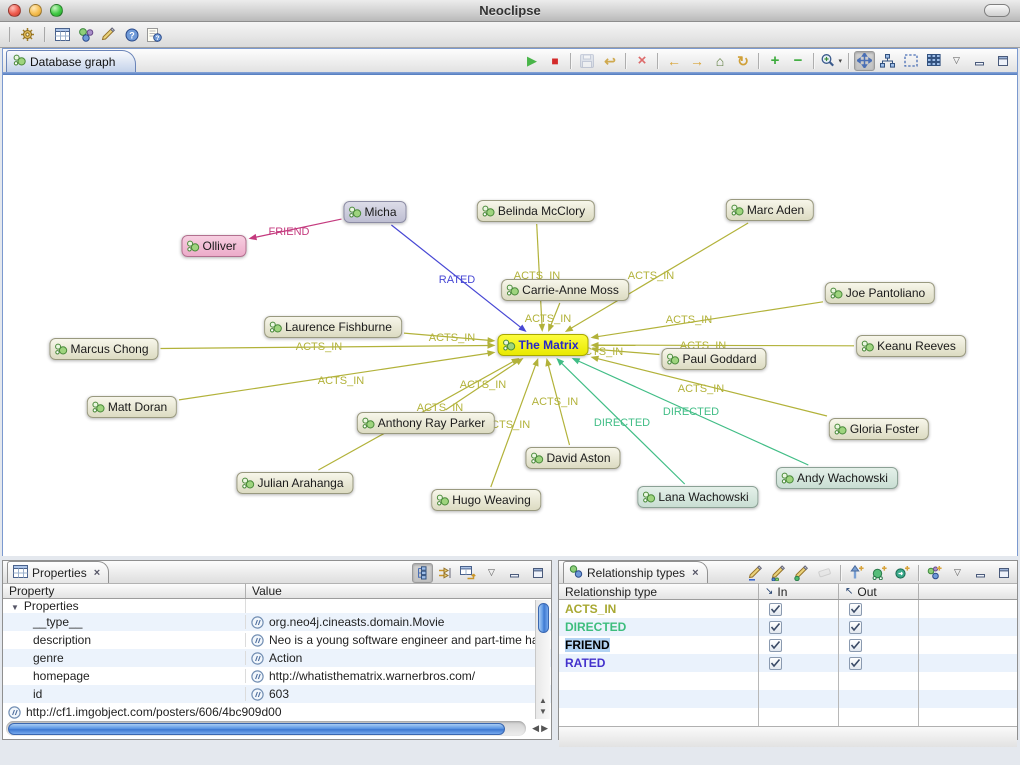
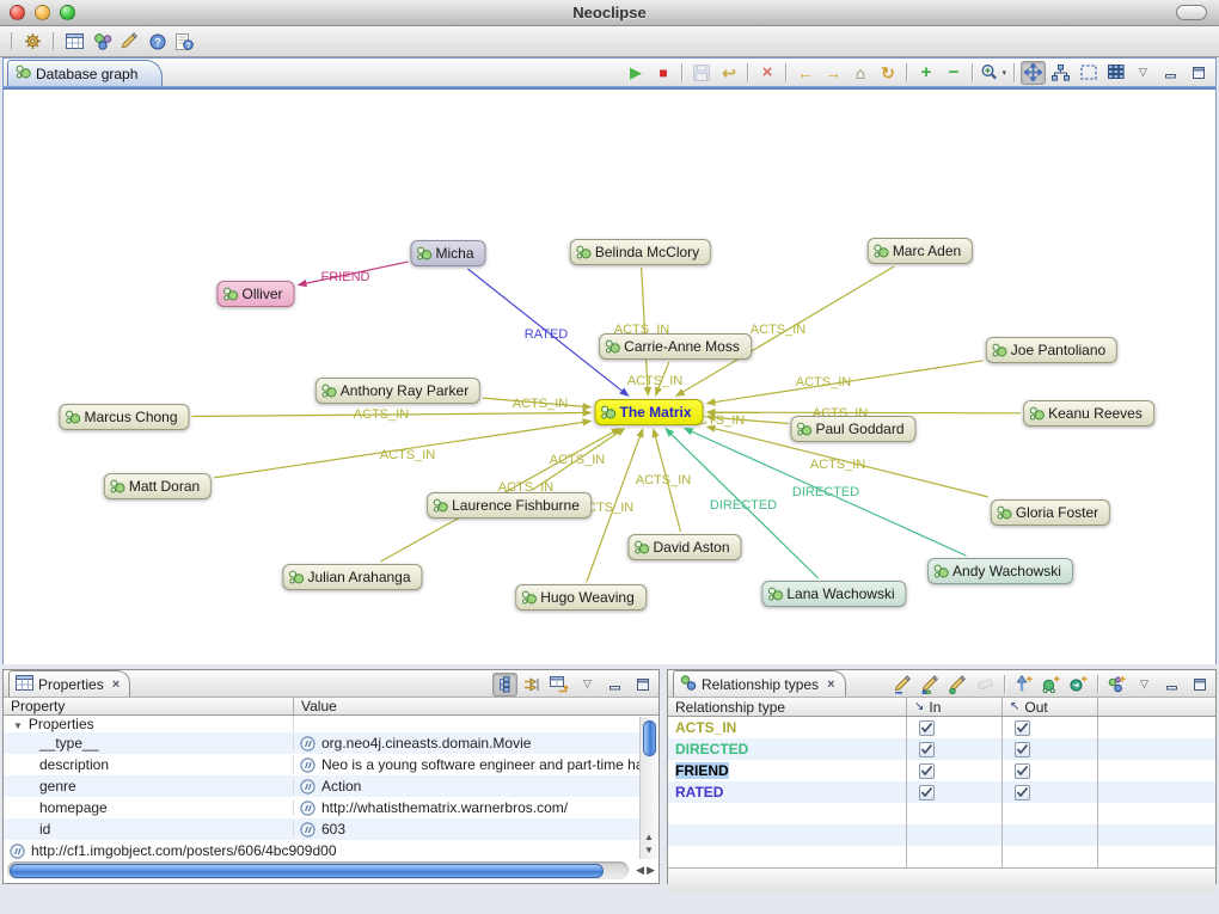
  Neoclipse
  ?
  Database graph
  ▶
  ■
  ↩
  ×
  ←
  →
  ⌂
  ↻
  +
  −
  ▽
  FRIEND
  RATED
  ACTS_IN
  ACTS_IN
  ACTS_IN
  ACTS_IN
  ACTS_IN
  ACTS_IN
  ACTS_IN
  TS_IN
  ACTS_IN
  ACTS_IN
  ACTS_IN
  ACTS_IN
  ACTS_IN
  CTS_IN
  DIRECTED
  DIRECTED
  Olliver
  Micha
  Belinda McClory
  Marc Aden
  Carrie-Anne Moss
  Joe Pantoliano
- Laurence Fishburne
+ Anthony Ray Parker
  Marcus Chong
  The Matrix
  Keanu Reeves
  Paul Goddard
  Matt Doran
- Anthony Ray Parker
+ Laurence Fishburne
  Gloria Foster
  David Aston
  Julian Arahanga
  Andy Wachowski
  Hugo Weaving
  Lana Wachowski
  Properties
  ×
  ▽
  Property
  Value
  ▼ Properties
  __type__
  org.neo4j.cineasts.domain.Movie
  description
  Neo is a young software engineer and part-time h
  genre
  Action
  homepage
  http://whatisthematrix.warnerbros.com/
  id
  603
  http://cf1.imgobject.com/posters/606/4bc909d00
  ▲
  ▼
  ◀▶
  Relationship types
  ×
  ▽
  Relationship type
  ↘
  In
  ↖
  Out
  ACTS_IN
  DIRECTED
  FRIEND
  RATED
